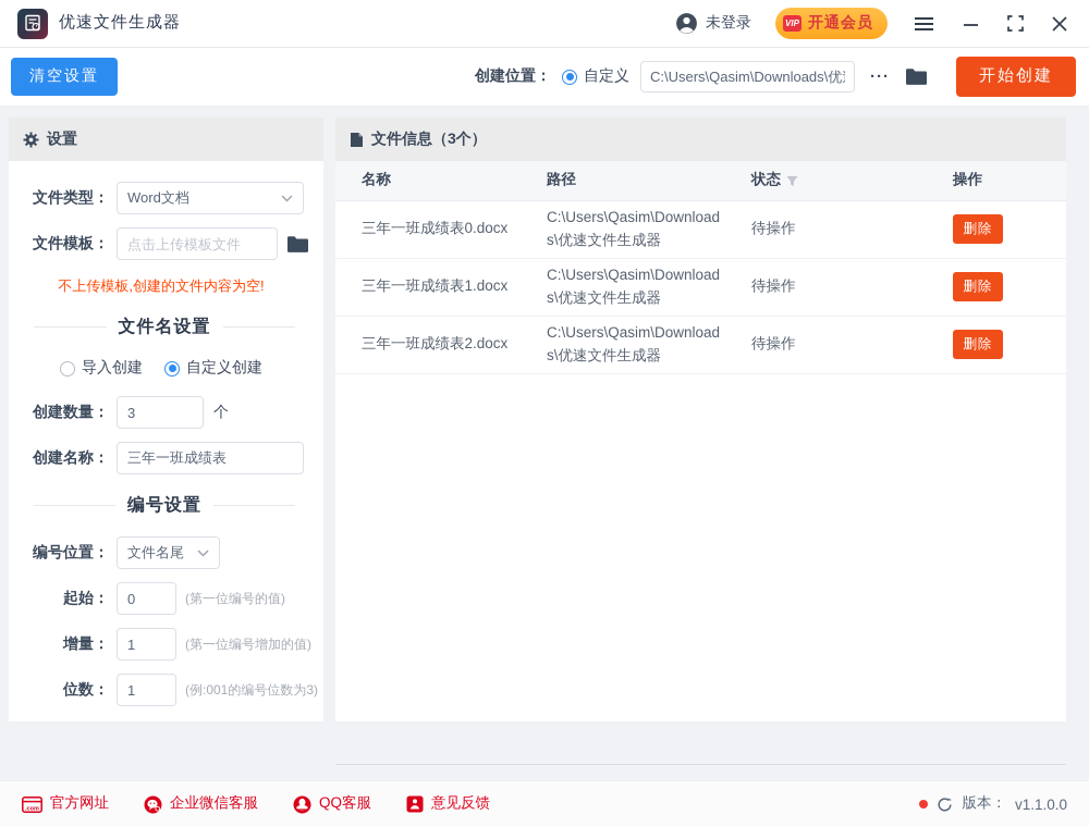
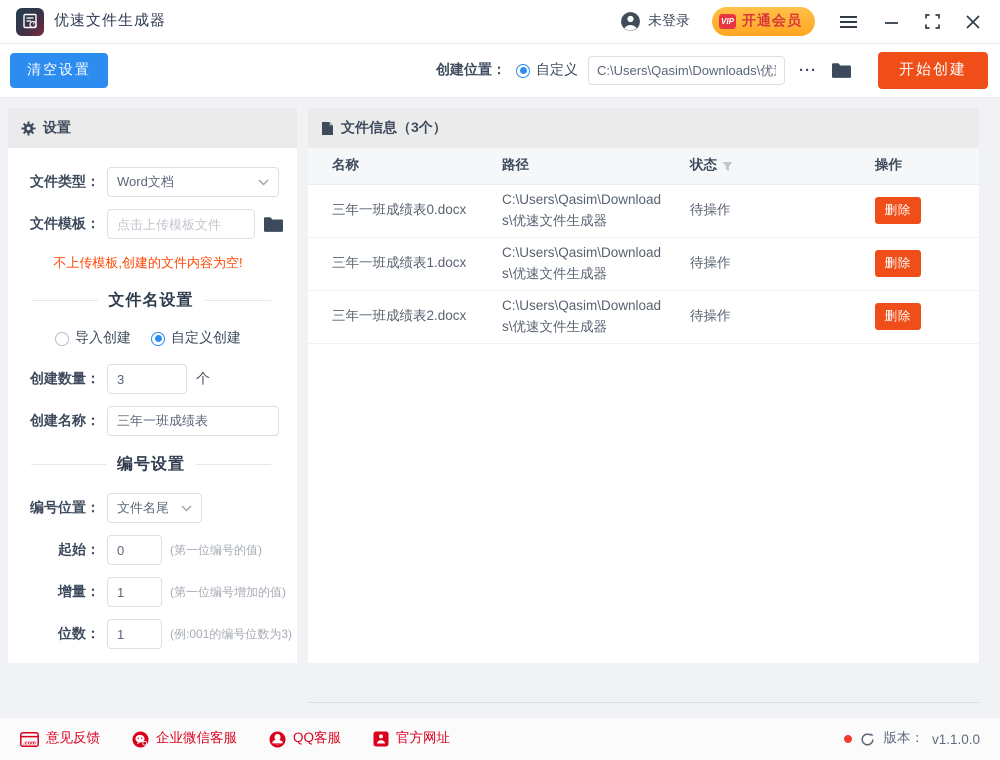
  优速文件生成器
  未登录
  VIP
  开通会员
  清空设置
  创建位置：
  自定义
  C:\Users\Qasim\Downloads\优
  ···
  开始创建
  设置
  文件类型：
  Word文档
  文件模板：
  点击上传模板文件
  不上传模板,创建的文件内容为空!
  文件名设置
  导入创建
  自定义创建
  创建数量：
  3
  个
  创建名称：
  三年一班成绩表
  编号设置
  编号位置：
  文件名尾
  起始：
  0
  (第一位编号的值)
  增量：
  1
  (第一位编号增加的值)
  位数：
  1
  (例:001的编号位数为3)
  文件信息（3个）
  名称
  路径
  状态
  操作
  三年一班成绩表0.docx
  C:\Users\Qasim\Downloads\优速文件生成器
  待操作
  删除
  三年一班成绩表1.docx
  C:\Users\Qasim\Downloads\优速文件生成器
  待操作
  删除
  三年一班成绩表2.docx
  C:\Users\Qasim\Downloads\优速文件生成器
  待操作
  删除
- 官方网址
+ 意见反馈
  企业微信客服
  QQ客服
- 意见反馈
+ 官方网址
  版本：
  v1.1.0.0
